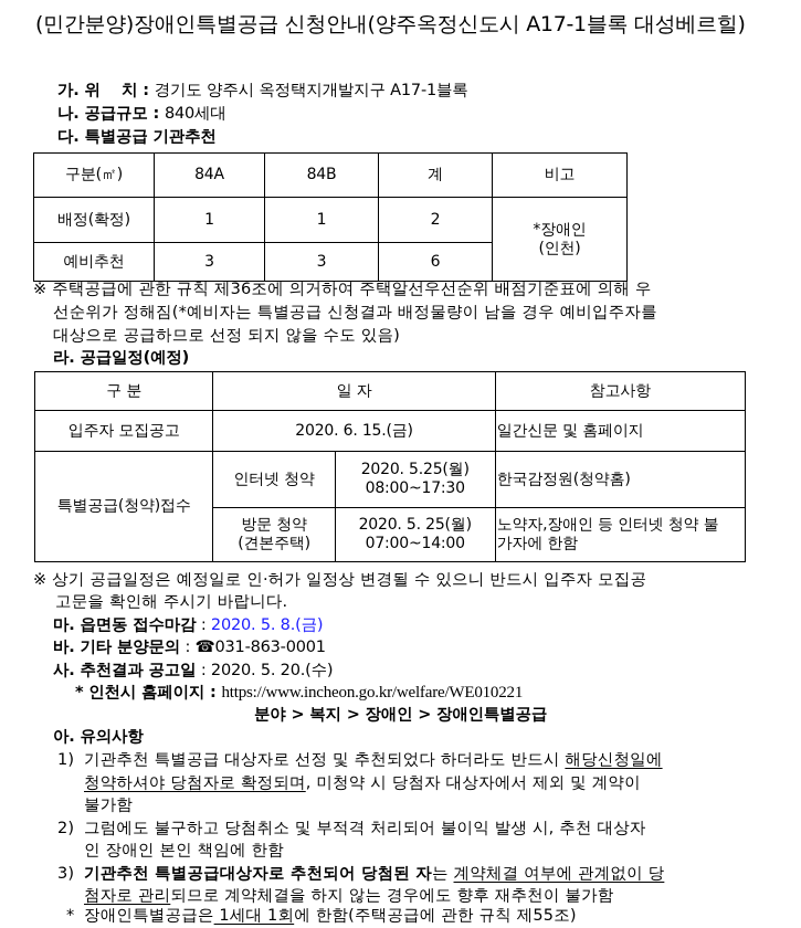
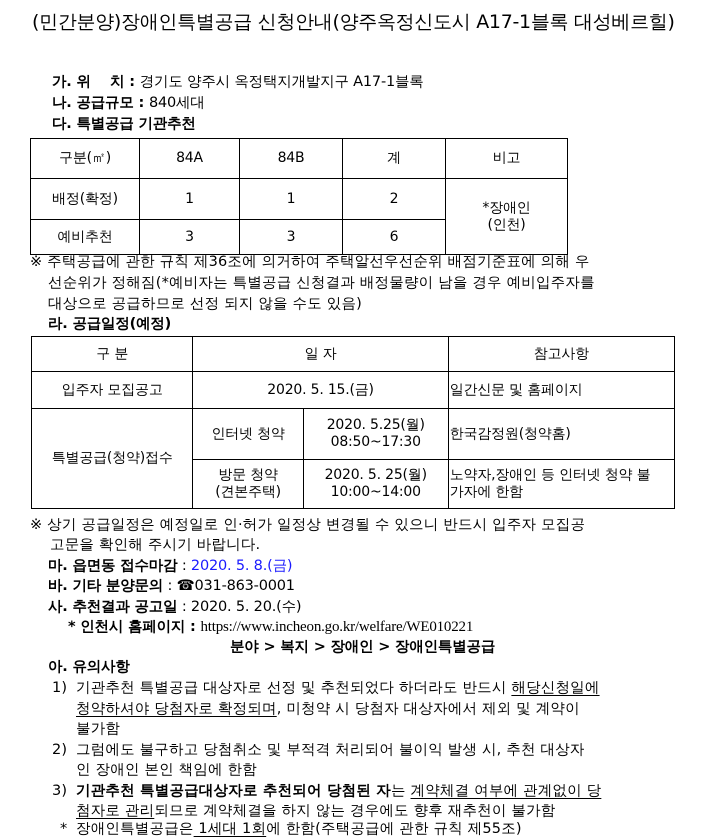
  (민간분양)장애인특별공급 신청안내(양주옥정신도시 A17-1블록 대성베르힐)
  가. 위 치 : 경기도 양주시 옥정택지개발지구 A17-1블록
  나. 공급규모 : 840세대
  다. 특별공급 기관추천
  구분(㎡)	84A	84B	계	비고
  배정(확정)	1	1	2	*장애인 (인천)
  예비추천	3	3	6
  ※ 주택공급에 관한 규칙 제36조에 의거하여 주택알선우선순위 배점기준표에 의해 우
  선순위가 정해짐(*예비자는 특별공급 신청결과 배정물량이 남을 경우 예비입주자를
  대상으로 공급하므로 선정 되지 않을 수도 있음)
  라. 공급일정(예정)
  구 분	일 자	참고사항
- 입주자 모집공고	2020. 6. 15.(금)	일간신문 및 홈페이지
+ 입주자 모집공고	2020. 5. 15.(금)	일간신문 및 홈페이지
- 특별공급(청약)접수	인터넷 청약	2020. 5.25(월) 08:00~17:30	한국감정원(청약홈)
+ 특별공급(청약)접수	인터넷 청약	2020. 5.25(월) 08:50~17:30	한국감정원(청약홈)
- 방문 청약 (견본주택)	2020. 5. 25(월) 07:00~14:00	노약자,장애인 등 인터넷 청약 불 가자에 한함
+ 방문 청약 (견본주택)	2020. 5. 25(월) 10:00~14:00	노약자,장애인 등 인터넷 청약 불 가자에 한함
  ※ 상기 공급일정은 예정일로 인·허가 일정상 변경될 수 있으니 반드시 입주자 모집공
  고문을 확인해 주시기 바랍니다.
  마. 읍면동 접수마감 : 2020. 5. 8.(금)
  바. 기타 분양문의 : ☎031-863-0001
  사. 추천결과 공고일 : 2020. 5. 20.(수)
  * 인천시 홈페이지 : https://www.incheon.go.kr/welfare/WE010221
  분야 > 복지 > 장애인 > 장애인특별공급
  아. 유의사항
  1)
  기관추천 특별공급 대상자로 선정 및 추천되었다 하더라도 반드시 해당신청일에
  청약하셔야 당첨자로 확정되며, 미청약 시 당첨자 대상자에서 제외 및 계약이
  불가함
  2)
  그럼에도 불구하고 당첨취소 및 부적격 처리되어 불이익 발생 시, 추천 대상자
  인 장애인 본인 책임에 한함
  3)
  기관추천 특별공급대상자로 추천되어 당첨된 자는 계약체결 여부에 관계없이 당
  첨자로 관리되므로 계약체결을 하지 않는 경우에도 향후 재추천이 불가함
  *
  장애인특별공급은 1세대 1회에 한함(주택공급에 관한 규칙 제55조)
